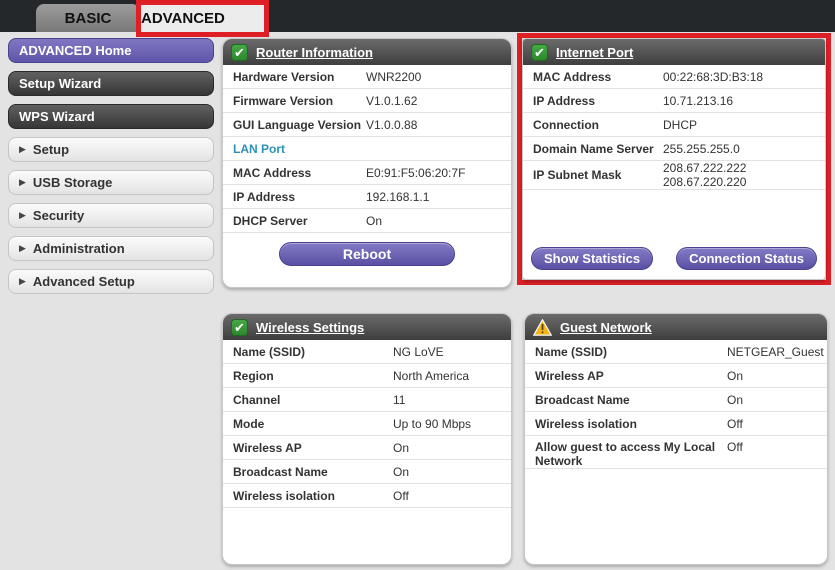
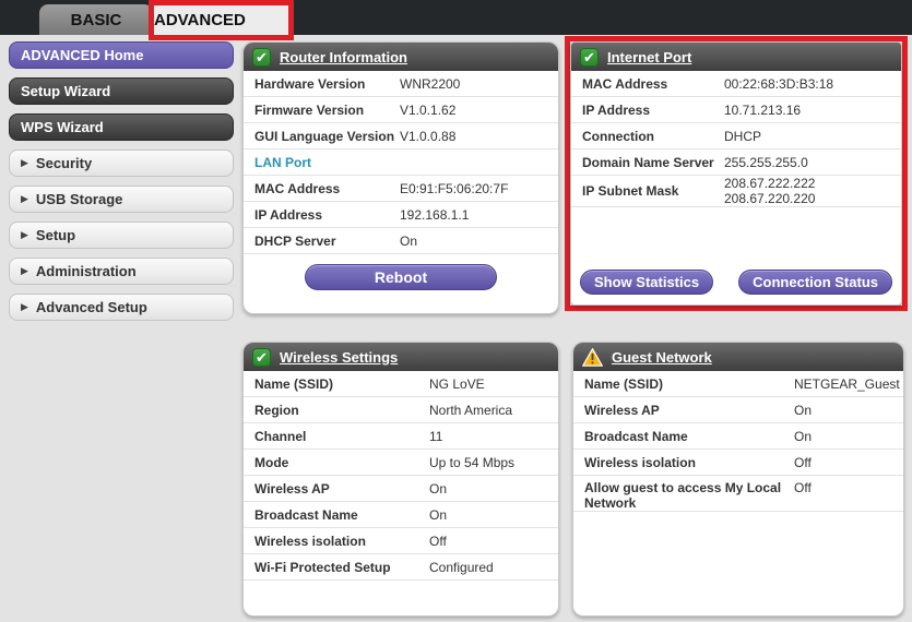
  BASIC
  ADVANCED
  ADVANCED Home
  Setup Wizard
  WPS Wizard
  ▶
- Setup
+ Security
  ▶
  USB Storage
  ▶
- Security
+ Setup
  ▶
  Administration
  ▶
  Advanced Setup
  ✔
  Router Information
  Hardware Version
  WNR2200
  Firmware Version
  V1.0.1.62
  GUI Language Version
  V1.0.0.88
  LAN Port
  MAC Address
  E0:91:F5:06:20:7F
  IP Address
  192.168.1.1
  DHCP Server
  On
  Reboot
  ✔
  Internet Port
  MAC Address
  00:22:68:3D:B3:18
  IP Address
  10.71.213.16
  Connection
  DHCP
  Domain Name Server
  255.255.255.0
  IP Subnet Mask
  208.67.222.222
  208.67.220.220
  Show Statistics
  Connection Status
  ✔
  Wireless Settings
  Name (SSID)
  NG LoVE
  Region
  North America
  Channel
  11
  Mode
- Up to 90 Mbps
+ Up to 54 Mbps
  Wireless AP
  On
  Broadcast Name
  On
  Wireless isolation
  Off
+ Wi-Fi Protected Setup
+ Configured
  Guest Network
  Name (SSID)
  NETGEAR_Guest
  Wireless AP
  On
  Broadcast Name
  On
  Wireless isolation
  Off
  Allow guest to access My Local Network
  Off
